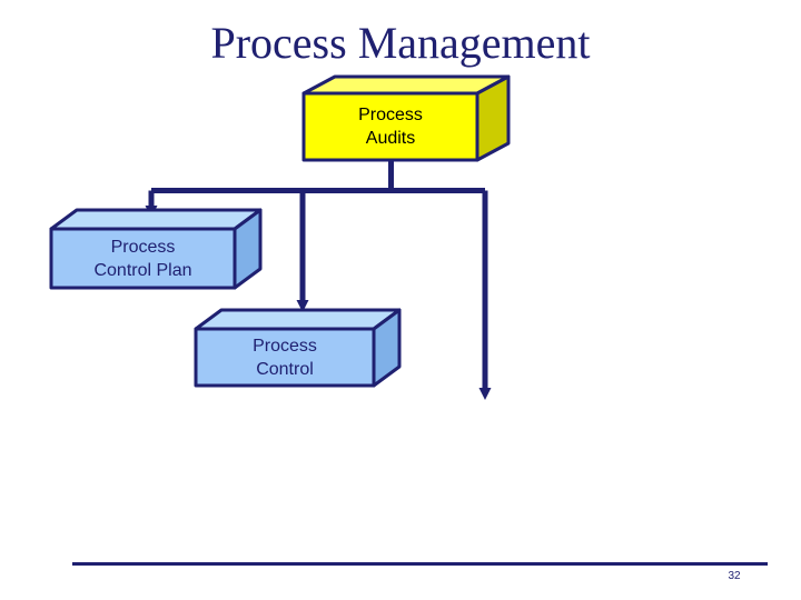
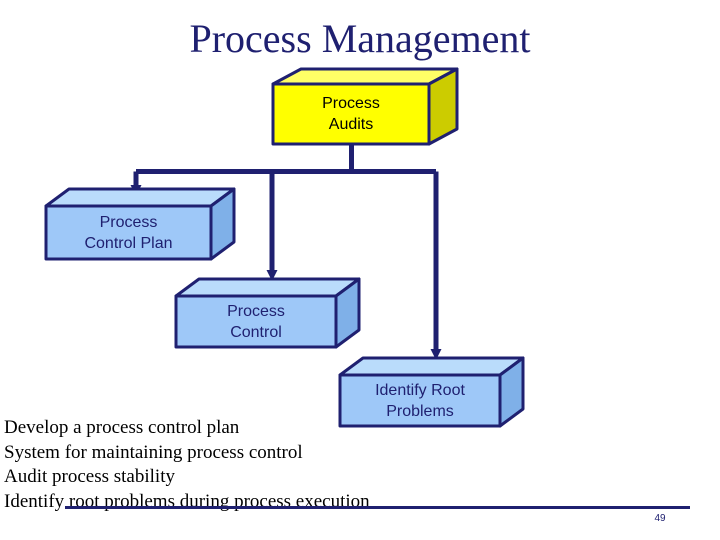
  Process Management
  Process
  Audits
  Process
  Control Plan
  Process
  Control
+ Identify Root
+ Problems
+ Develop a process control plan
+ System for maintaining process control
+ Audit process stability
+ Identify root problems during process execution
- 32
+ 49
